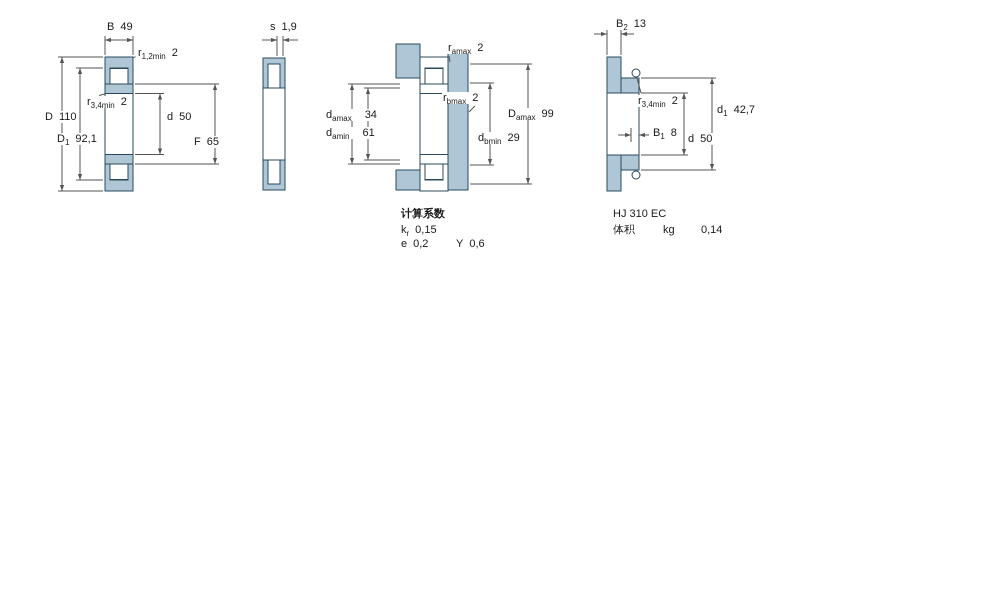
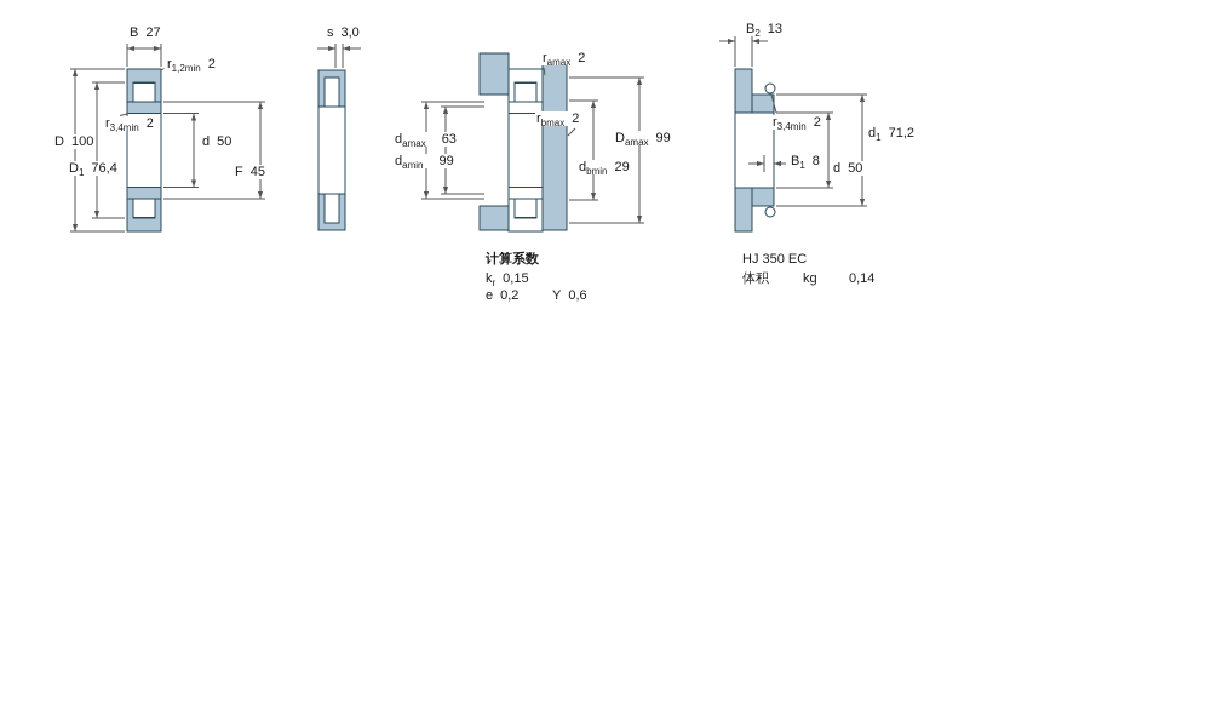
- B 49
+ B 27
  r1,2min 2
  r3,4min 2
- D 110
+ D 100
- D1 92,1
+ D1 76,4
  d 50
- F 65
+ F 45
- s 1,9
+ s 3,0
  ramax 2
  rbmax 2
- damax 34
+ damax 63
- damin 61
+ damin 99
  Damax 99
  dbmin 29
  计算系数
  kr 0,15
  e 0,2
  Y 0,6
  B2 13
  r3,4min 2
  B1 8
  d 50
- d1 42,7
+ d1 71,2
- HJ 310 EC
+ HJ 350 EC
  体积
  kg
  0,14
